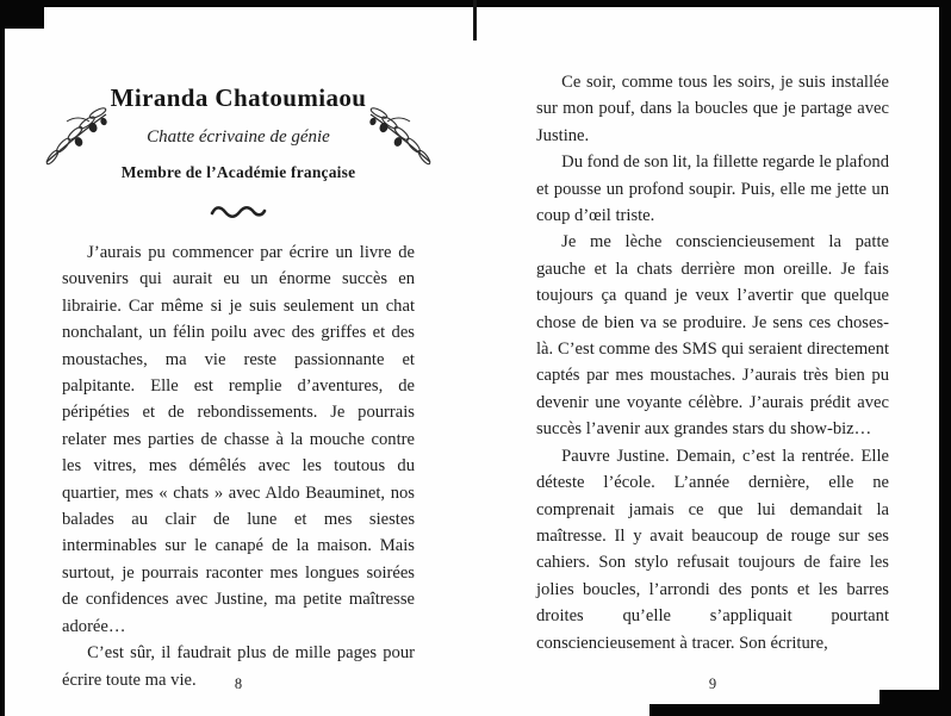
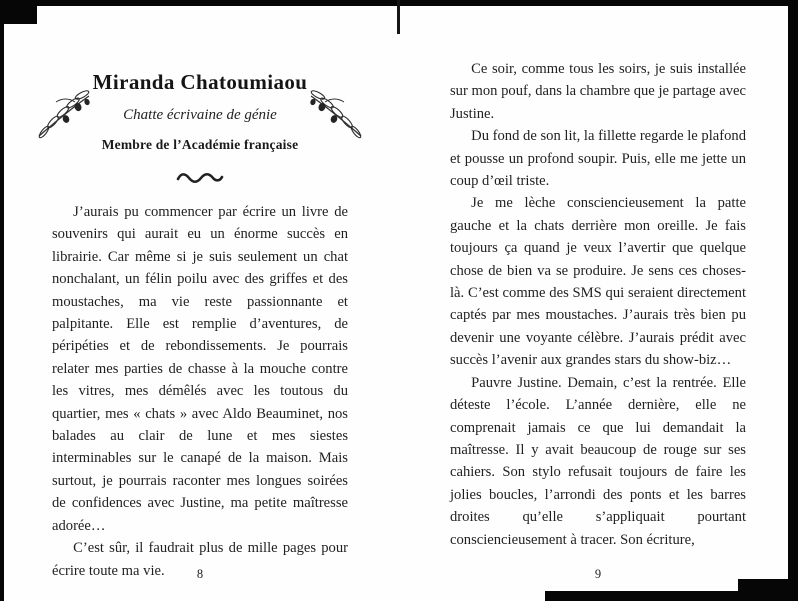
  Miranda Chatoumiaou
  Chatte écrivaine de génie
  Membre de l’Académie française
  J’aurais pu commencer par écrire un livre de souvenirs qui aurait eu un énorme succès en librairie. Car même si je suis seulement un chat nonchalant, un félin poilu avec des griffes et des moustaches, ma vie reste passionnante et palpitante. Elle est remplie d’aventures, de péripéties et de rebondissements. Je pourrais relater mes parties de chasse à la mouche contre les vitres, mes démêlés avec les toutous du quartier, mes « chats » avec Aldo Beauminet, nos balades au clair de lune et mes siestes interminables sur le canapé de la maison. Mais surtout, je pourrais raconter mes longues soirées de confidences avec Justine, ma petite maîtresse adorée…
  C’est sûr, il faudrait plus de mille pages pour écrire toute ma vie.
  8
- Ce soir, comme tous les soirs, je suis installée sur mon pouf, dans la boucles que je partage avec Justine.
+ Ce soir, comme tous les soirs, je suis installée sur mon pouf, dans la chambre que je partage avec Justine.
  Du fond de son lit, la fillette regarde le plafond et pousse un profond soupir. Puis, elle me jette un coup d’œil triste.
  Je me lèche consciencieusement la patte gauche et la chats derrière mon oreille. Je fais toujours ça quand je veux l’avertir que quelque chose de bien va se produire. Je sens ces choses-là. C’est comme des SMS qui seraient directement captés par mes moustaches. J’aurais très bien pu devenir une voyante célèbre. J’aurais prédit avec succès l’avenir aux grandes stars du show-biz…
  Pauvre Justine. Demain, c’est la rentrée. Elle déteste l’école. L’année dernière, elle ne comprenait jamais ce que lui demandait la maîtresse. Il y avait beaucoup de rouge sur ses cahiers. Son stylo refusait toujours de faire les jolies boucles, l’arrondi des ponts et les barres droites qu’elle s’appliquait pourtant consciencieusement à tracer. Son écriture,
  9
